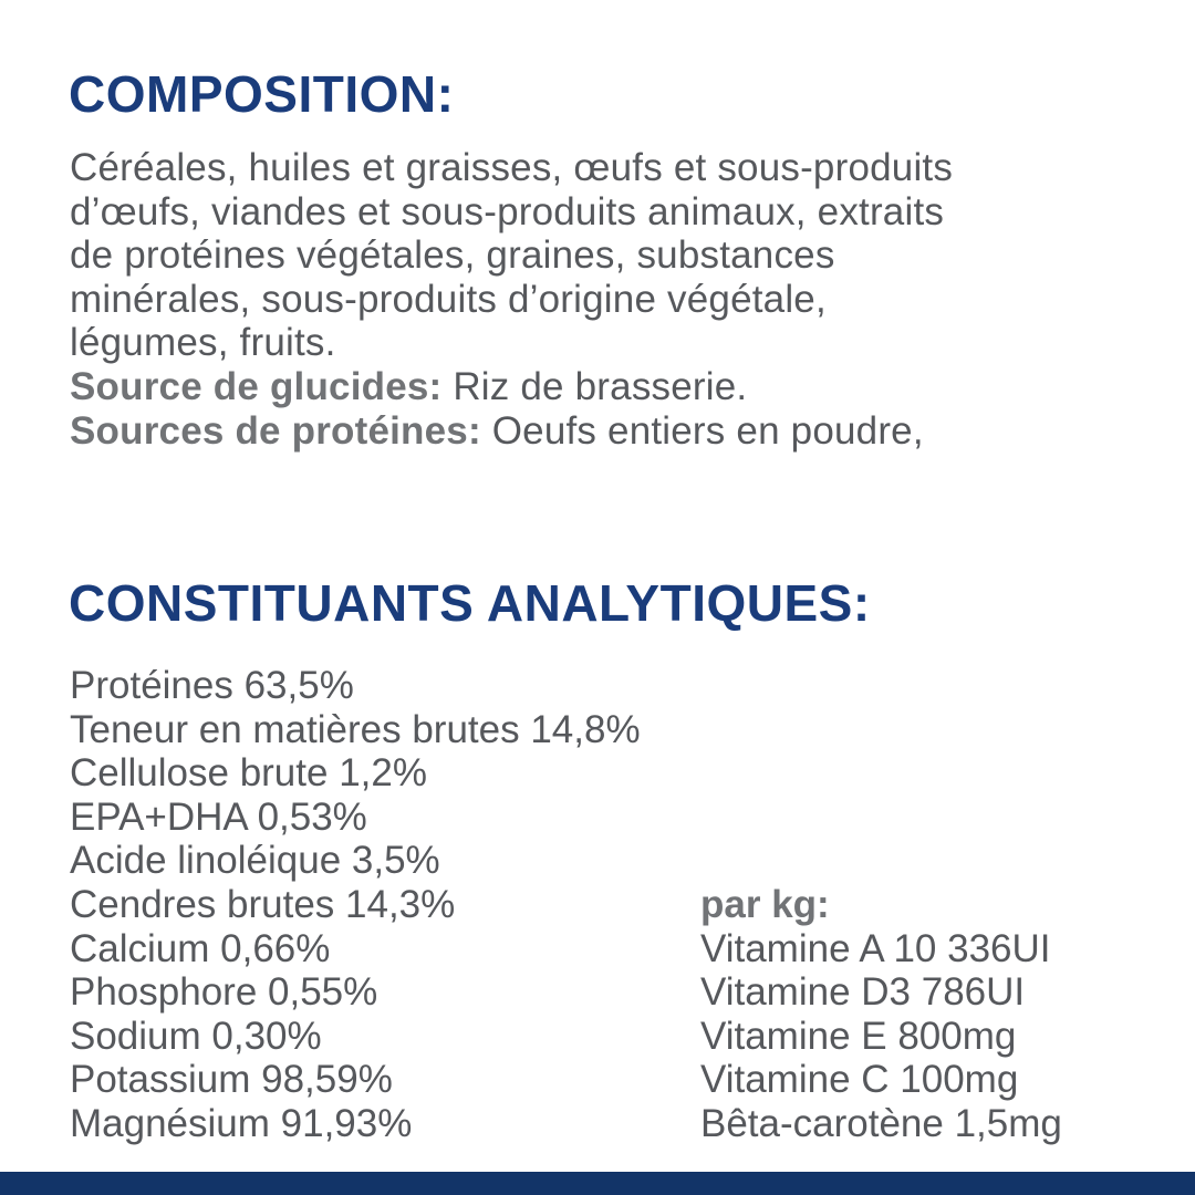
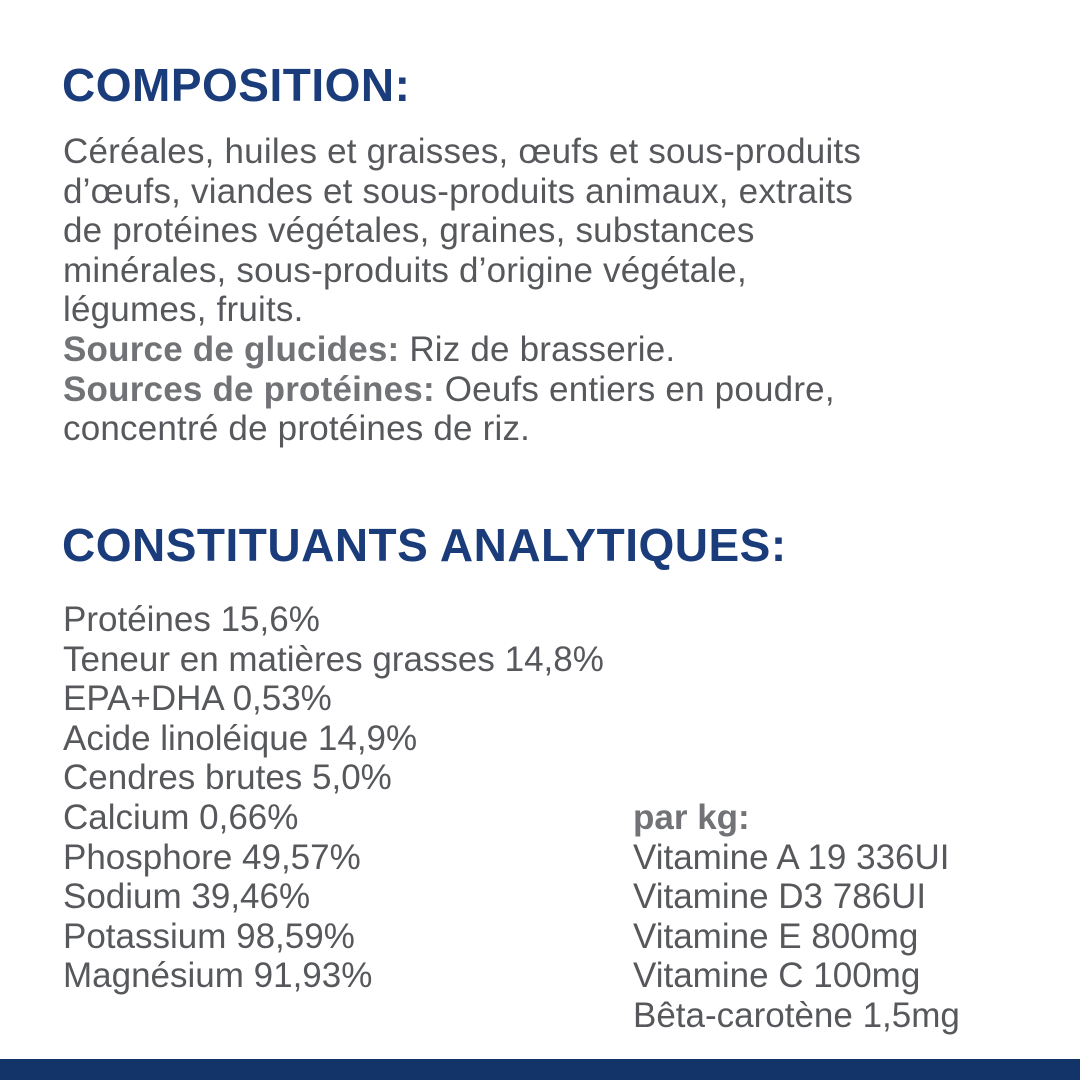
  COMPOSITION:
  Céréales, huiles et graisses, œufs et sous-produits
  d’œufs, viandes et sous-produits animaux, extraits
  de protéines végétales, graines, substances
  minérales, sous-produits d’origine végétale,
  légumes, fruits.
  Source de glucides: Riz de brasserie.
  Sources de protéines: Oeufs entiers en poudre,
+ concentré de protéines de riz.
  CONSTITUANTS ANALYTIQUES:
- Protéines 63,5%
+ Protéines 15,6%
- Teneur en matières brutes 14,8%
+ Teneur en matières grasses 14,8%
- Cellulose brute 1,2%
  EPA+DHA 0,53%
- Acide linoléique 3,5%
+ Acide linoléique 14,9%
- Cendres brutes 14,3%
+ Cendres brutes 5,0%
  Calcium 0,66%
- Phosphore 0,55%
+ Phosphore 49,57%
- Sodium 0,30%
+ Sodium 39,46%
  Potassium 98,59%
  Magnésium 91,93%
  par kg:
- Vitamine A 10 336UI
+ Vitamine A 19 336UI
  Vitamine D3 786UI
  Vitamine E 800mg
  Vitamine C 100mg
  Bêta-carotène 1,5mg
